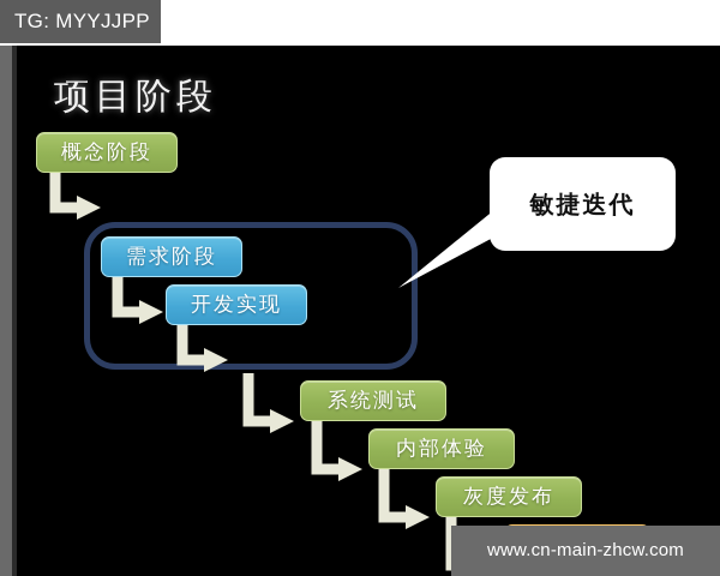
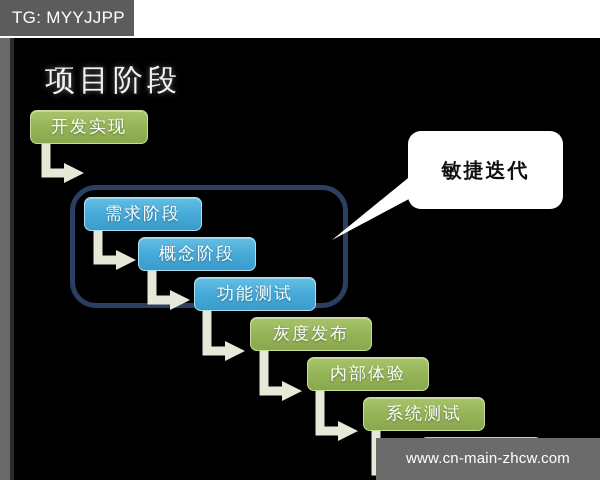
  TG: MYYJJPP
  项目阶段
  敏捷迭代
- 概念阶段
+ 开发实现
  需求阶段
- 开发实现
+ 概念阶段
+ 功能测试
- 系统测试
+ 灰度发布
  内部体验
- 灰度发布
+ 系统测试
  www.cn-main-zhcw.com
